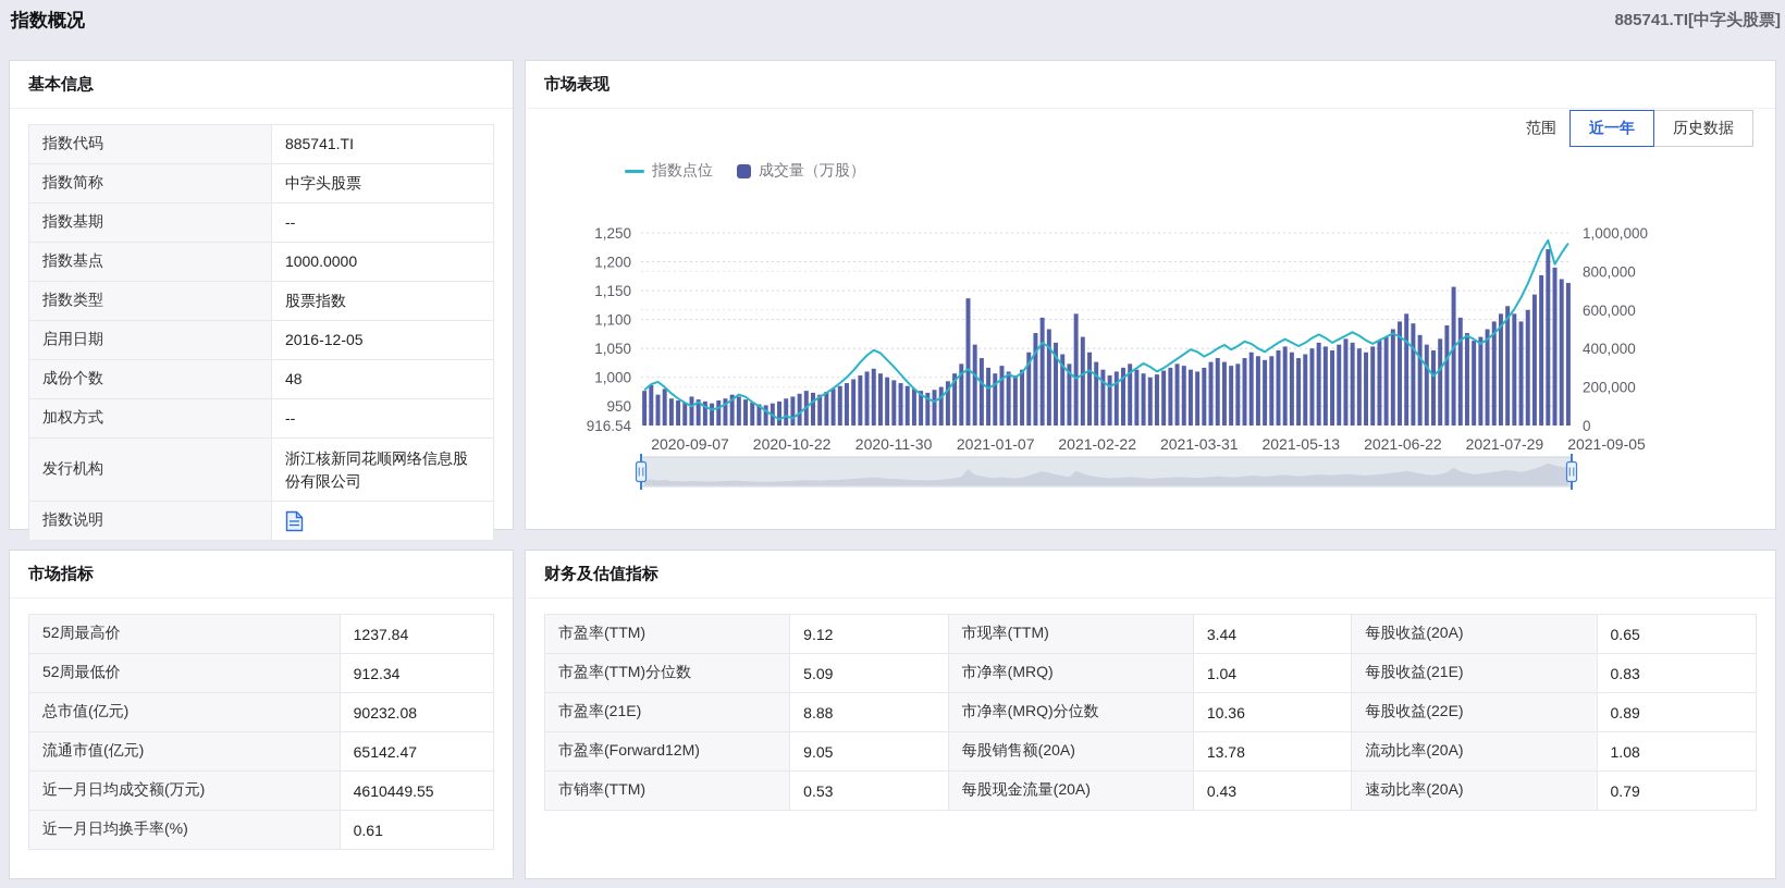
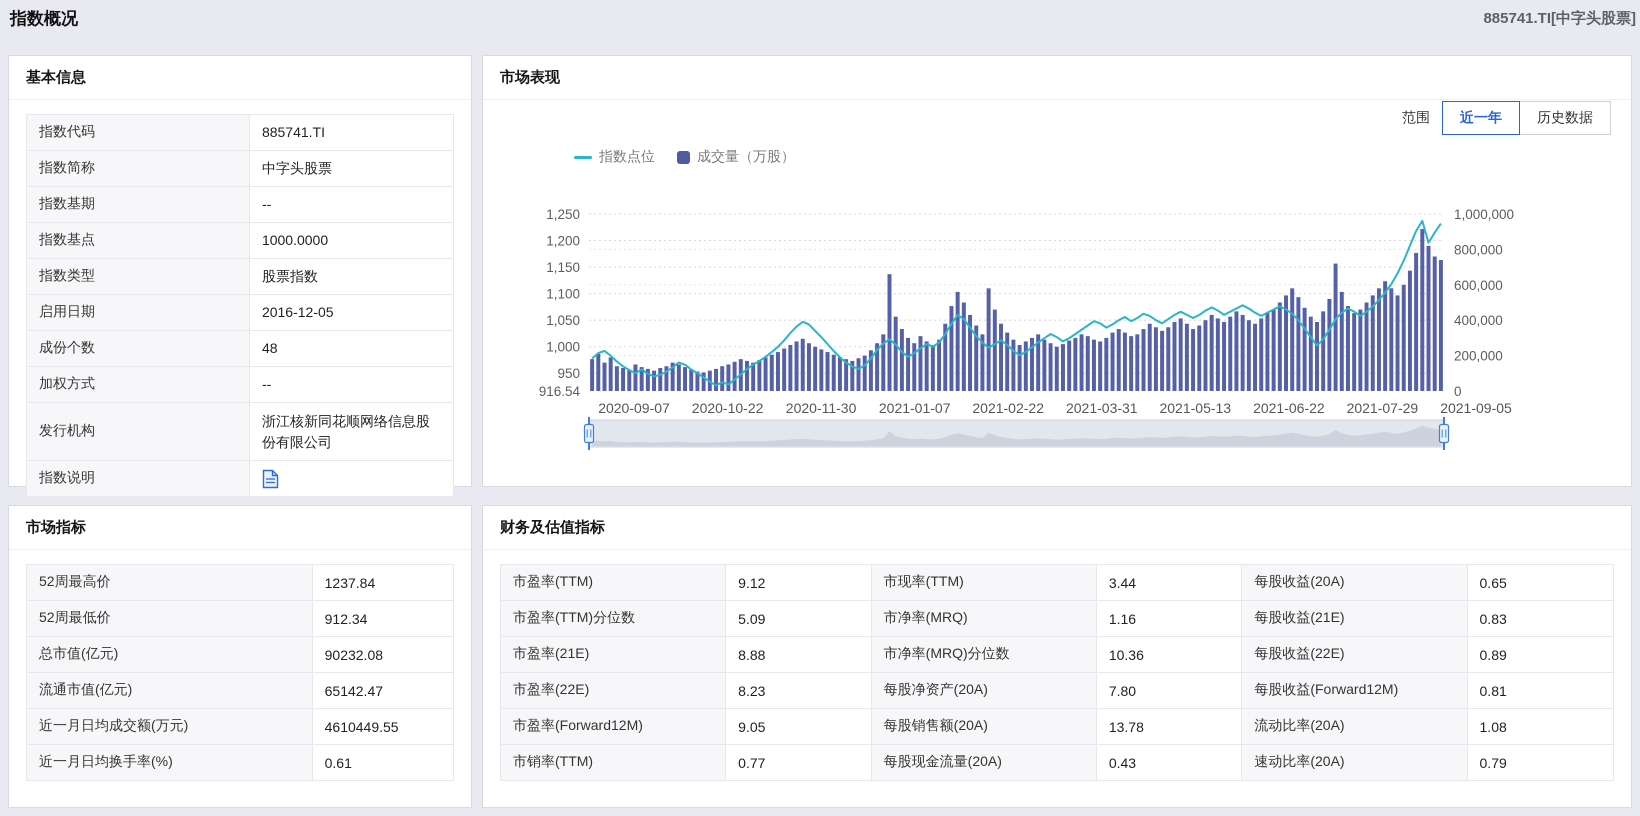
  指数概况
  885741.TI[中字头股票]
  基本信息
  指数代码
  885741.TI
  指数简称
  中字头股票
  指数基期
  --
  指数基点
  1000.0000
  指数类型
  股票指数
  启用日期
  2016-12-05
  成份个数
  48
  加权方式
  --
  发行机构
  浙江核新同花顺网络信息股份有限公司
  指数说明
  市场表现
  范围
  近一年
  历史数据
  指数点位
  成交量（万股）
  950
  1,000
  1,050
  1,100
  1,150
  1,200
  1,250
  916.54
  0
  200,000
  400,000
  600,000
  800,000
  1,000,000
  2020-09-07
  2020-10-22
  2020-11-30
  2021-01-07
  2021-02-22
  2021-03-31
  2021-05-13
  2021-06-22
  2021-07-29
  2021-09-05
  市场指标
  52周最高价
  1237.84
  52周最低价
  912.34
  总市值(亿元)
  90232.08
  流通市值(亿元)
  65142.47
  近一月日均成交额(万元)
  4610449.55
  近一月日均换手率(%)
  0.61
  财务及估值指标
  市盈率(TTM)
  9.12
  市现率(TTM)
  3.44
  每股收益(20A)
  0.65
  市盈率(TTM)分位数
  5.09
  市净率(MRQ)
- 1.04
+ 1.16
  每股收益(21E)
  0.83
  市盈率(21E)
  8.88
  市净率(MRQ)分位数
  10.36
  每股收益(22E)
  0.89
+ 市盈率(22E)
+ 8.23
+ 每股净资产(20A)
+ 7.80
+ 每股收益(Forward12M)
+ 0.81
  市盈率(Forward12M)
  9.05
  每股销售额(20A)
  13.78
  流动比率(20A)
  1.08
  市销率(TTM)
- 0.53
+ 0.77
  每股现金流量(20A)
  0.43
  速动比率(20A)
  0.79
